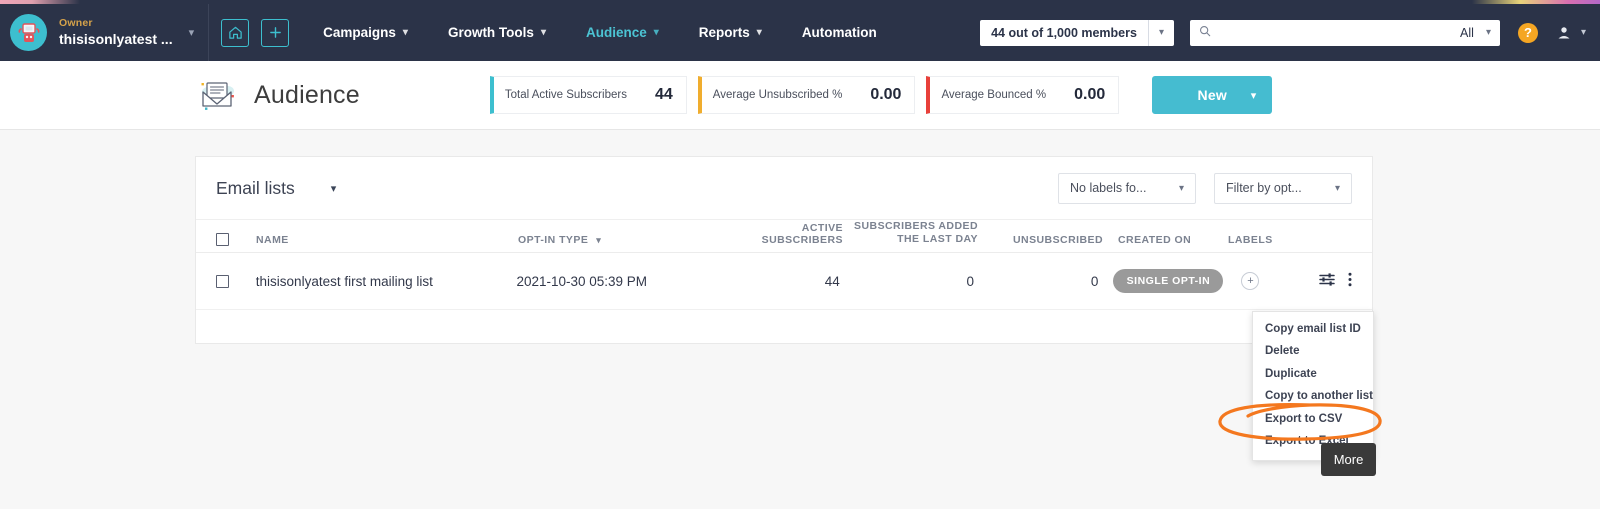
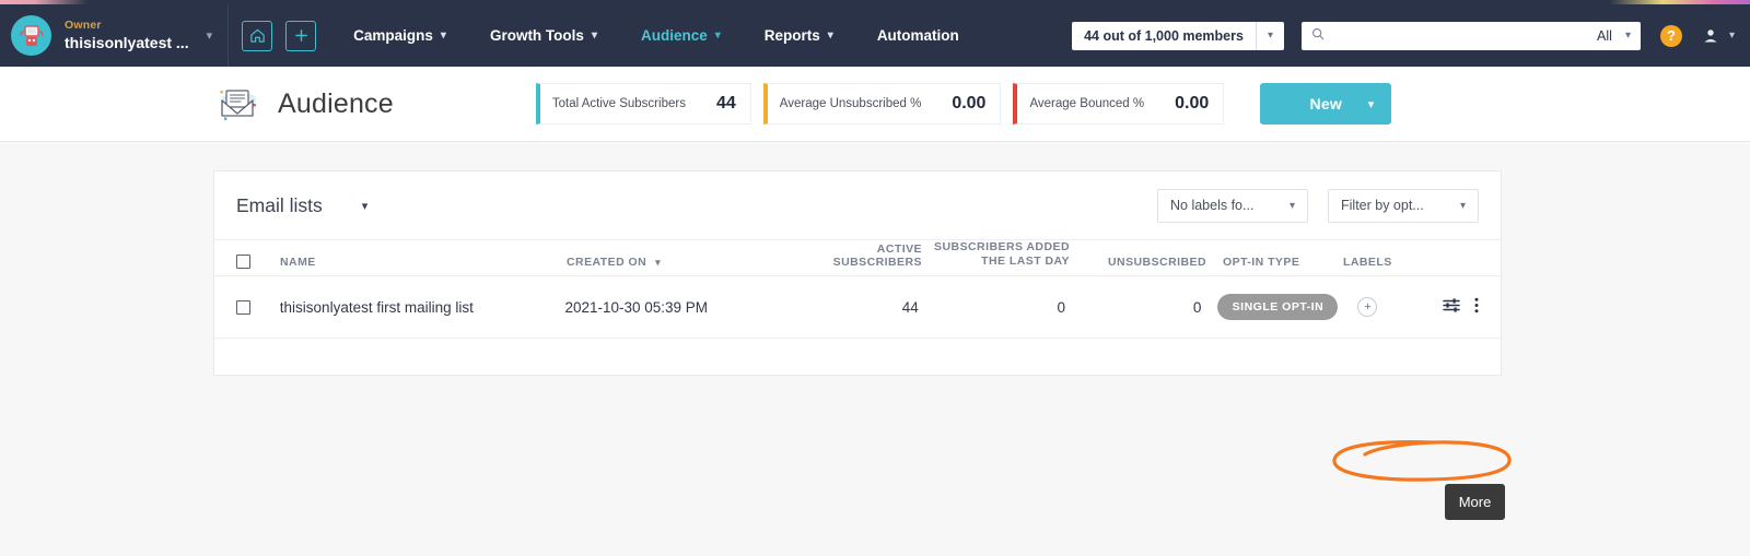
  Owner
  thisisonlyatest ...
  ▾
  Campaigns
  ▾
  Growth Tools
  ▾
  Audience
  ▾
  Reports
  ▾
  Automation
  44 out of 1,000 members
  ▾
  All
  ▾
  ?
  ▾
  Audience
  Total Active Subscribers
  44
  Average Unsubscribed %
  0.00
  Average Bounced %
  0.00
  New
  ▾
  Email lists
  ▾
  No labels fo...
  ▾
  Filter by opt...
  ▾
  NAME
- OPT-IN TYPE
+ CREATED ON
  ▾
  ACTIVE SUBSCRIBERS
  SUBSCRIBERS ADDED
  THE LAST DAY
  UNSUBSCRIBED
- CREATED ON
+ OPT-IN TYPE
  LABELS
  thisisonlyatest first mailing list
  2021-10-30 05:39 PM
  44
  0
  0
  SINGLE OPT-IN
  +
- Copy email list ID
- Delete
- Duplicate
- Copy to another list
- Export to CSV
- Export to Excel
  More
